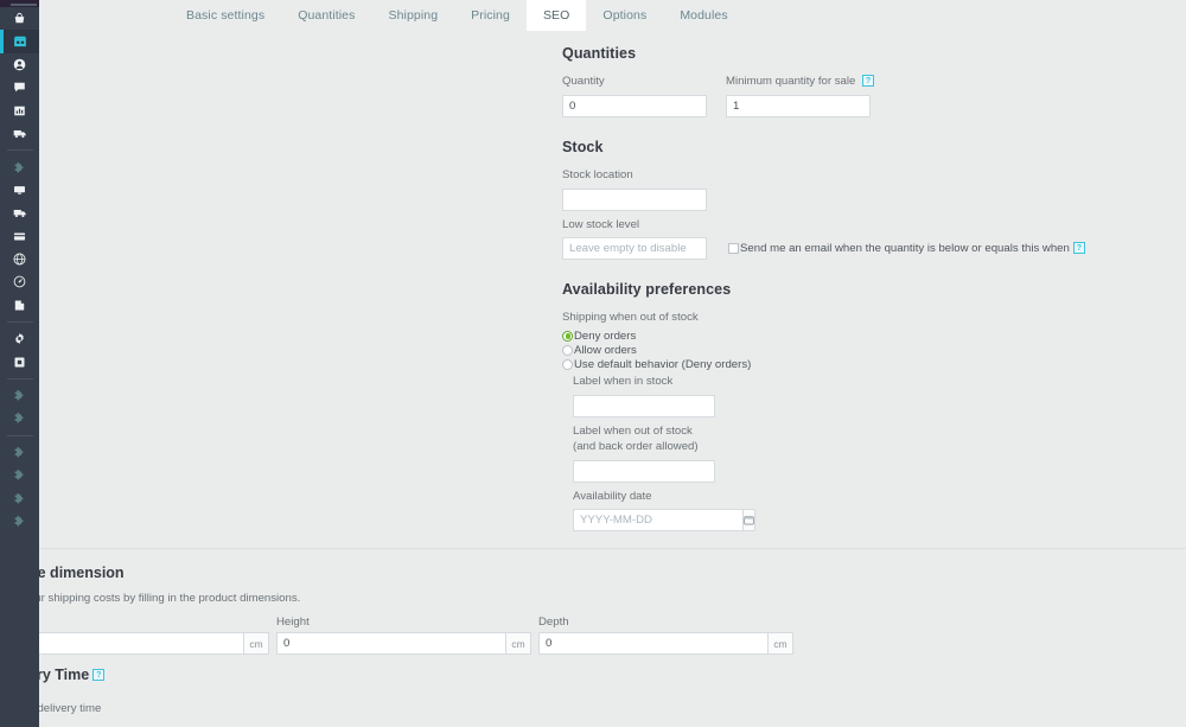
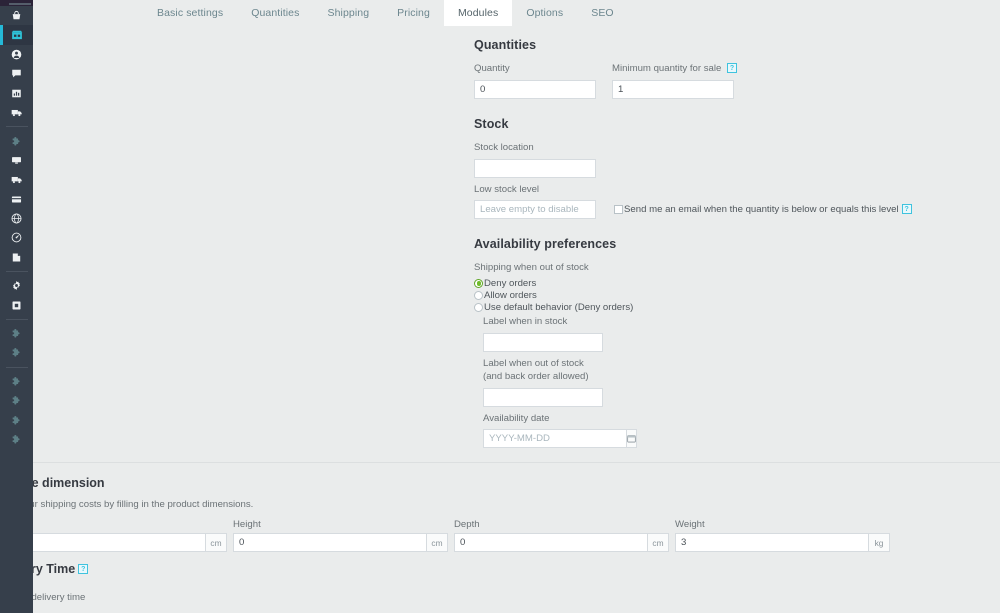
  Basic settings
  Quantities
  Shipping
  Pricing
- SEO
+ Modules
  Options
- Modules
+ SEO
  Quantities
  Quantity
  0
  Minimum quantity for sale
  1
  Stock
  Stock location
  Low stock level
  Leave empty to disable
- Send me an email when the quantity is below or equals this when
+ Send me an email when the quantity is below or equals this level
  Availability preferences
  Shipping when out of stock
  Deny orders
  Allow orders
  Use default behavior (Deny orders)
  Label when in stock
  Label when out of stock (and back order allowed)
  Availability date
  YYYY-MM-DD
  e dimension
  r shipping costs by filling in the product dimensions.
  cm
  Height
  0
  cm
  Depth
  0
  cm
+ Weight
+ 3
+ kg
  ry Time
  delivery time
